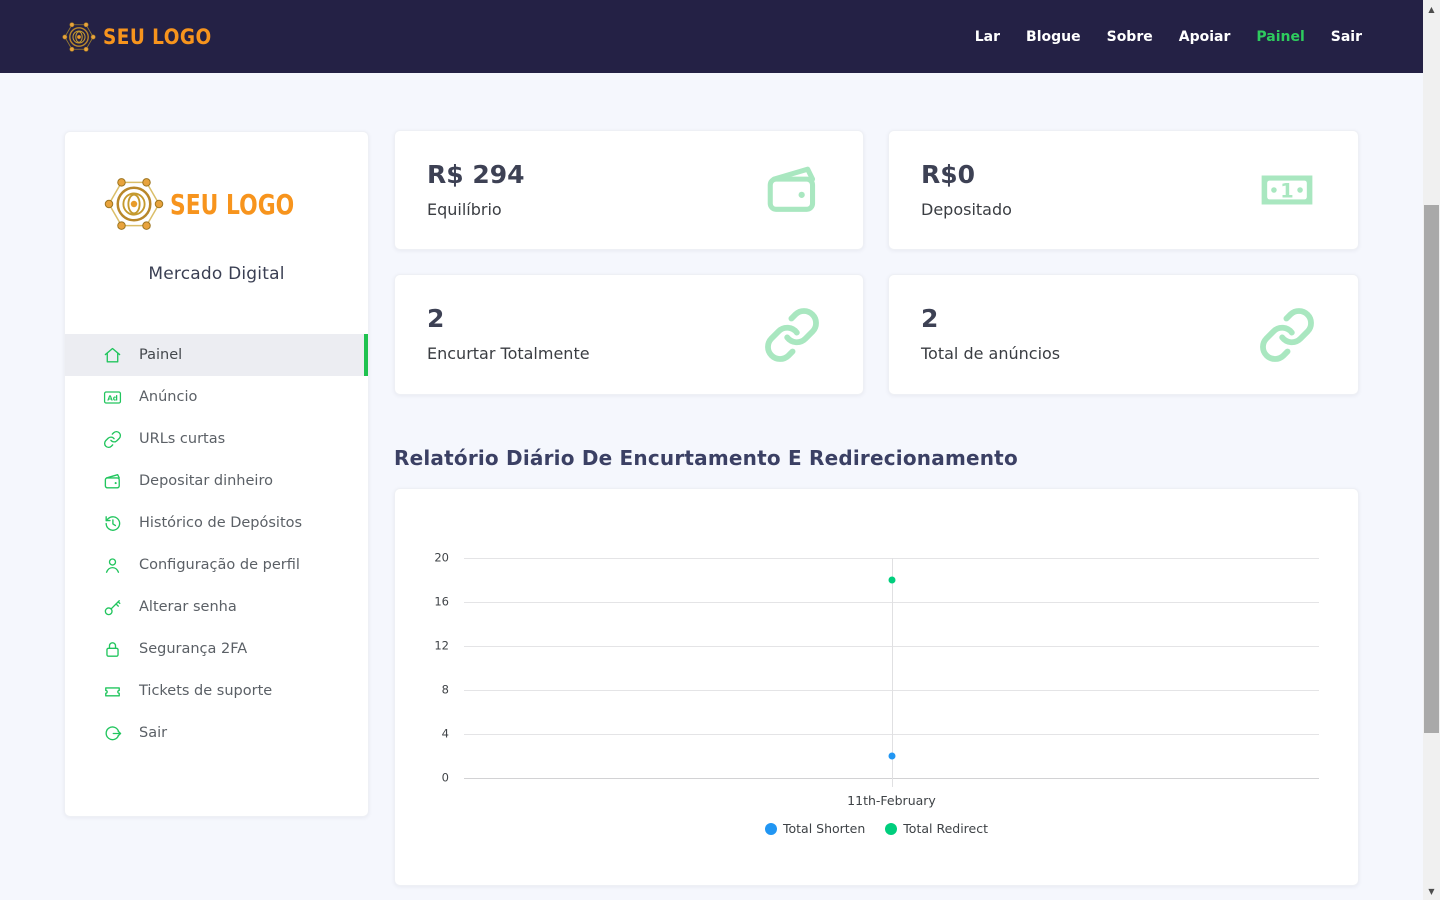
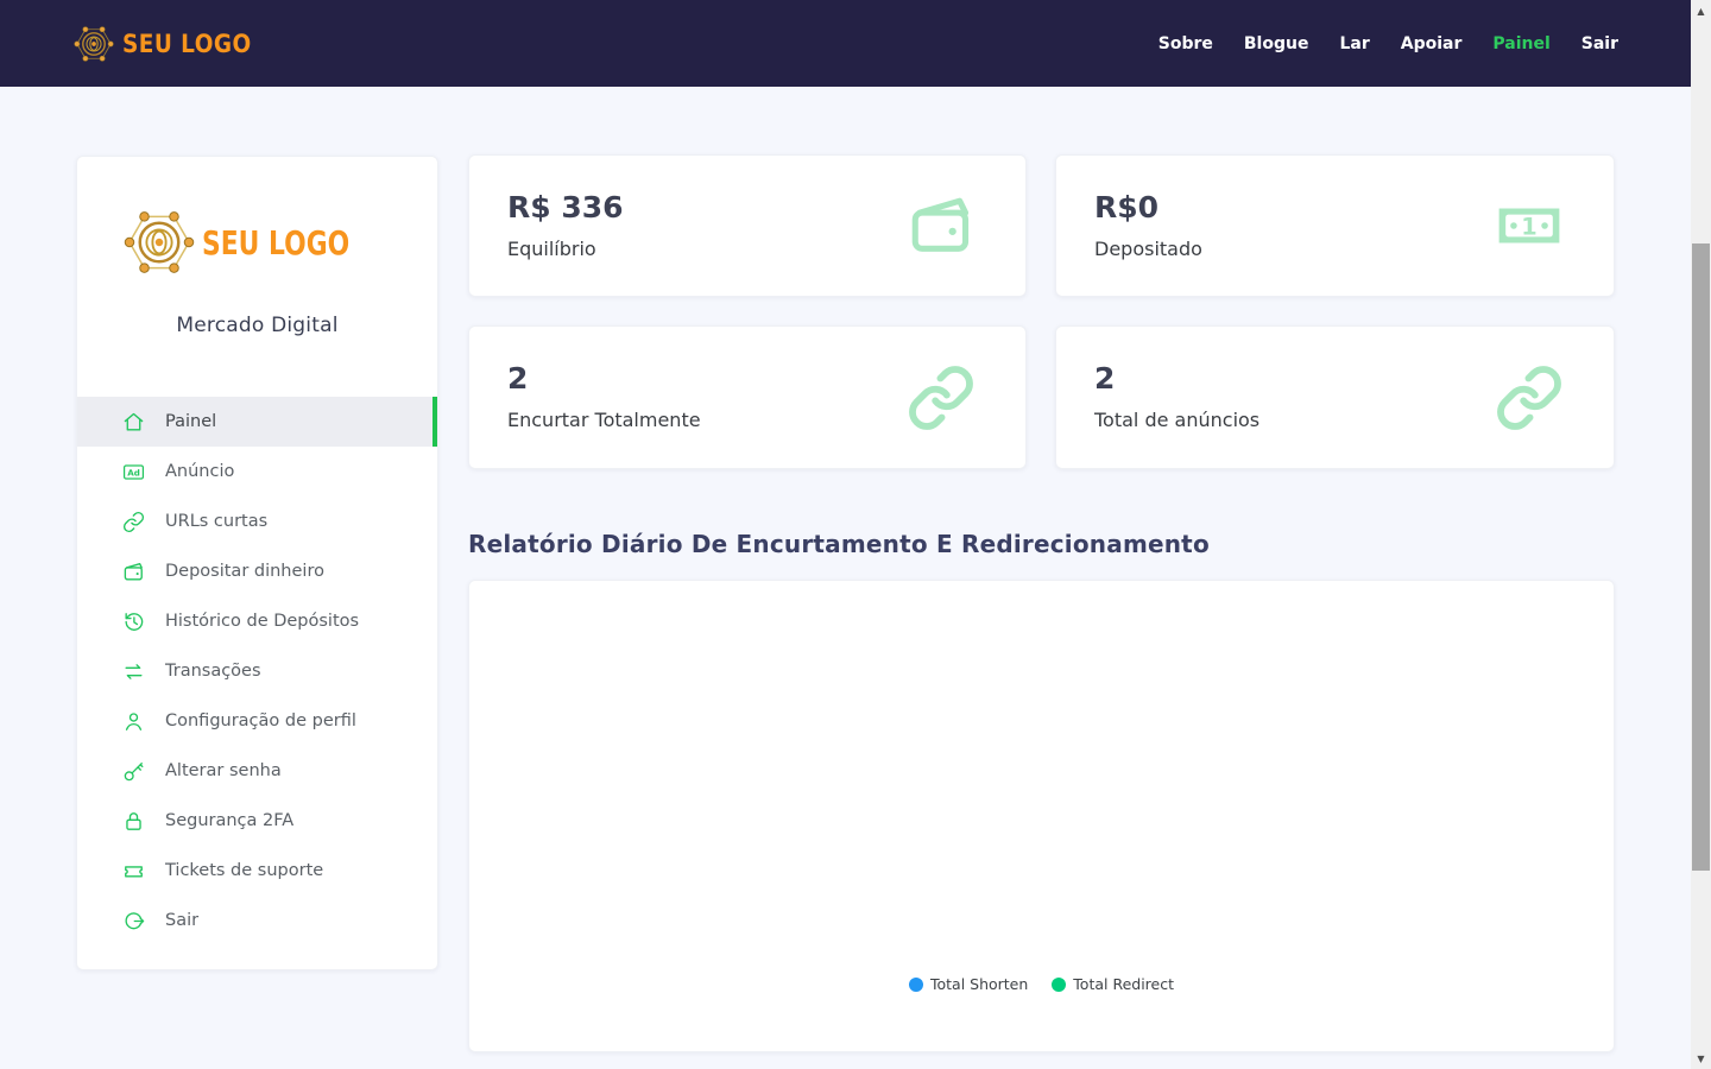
  SEU LOGO
- Lar
+ Sobre
  Blogue
- Sobre
+ Lar
  Apoiar
  Painel
  Sair
  SEU LOGO
  Mercado Digital
  Painel
  Anúncio
  URLs curtas
  Depositar dinheiro
  Histórico de Depósitos
+ Transações
  Configuração de perfil
  Alterar senha
  Segurança 2FA
  Tickets de suporte
  Sair
- R$ 294
+ R$ 336
  Equilíbrio
  R$0
  Depositado
  2
  Encurtar Totalmente
  2
  Total de anúncios
  Relatório Diário De Encurtamento E Redirecionamento
- 0
- 4
- 8
- 12
- 16
- 20
- 11th-February
  Total Shorten
  Total Redirect
  ▲
  ▼
